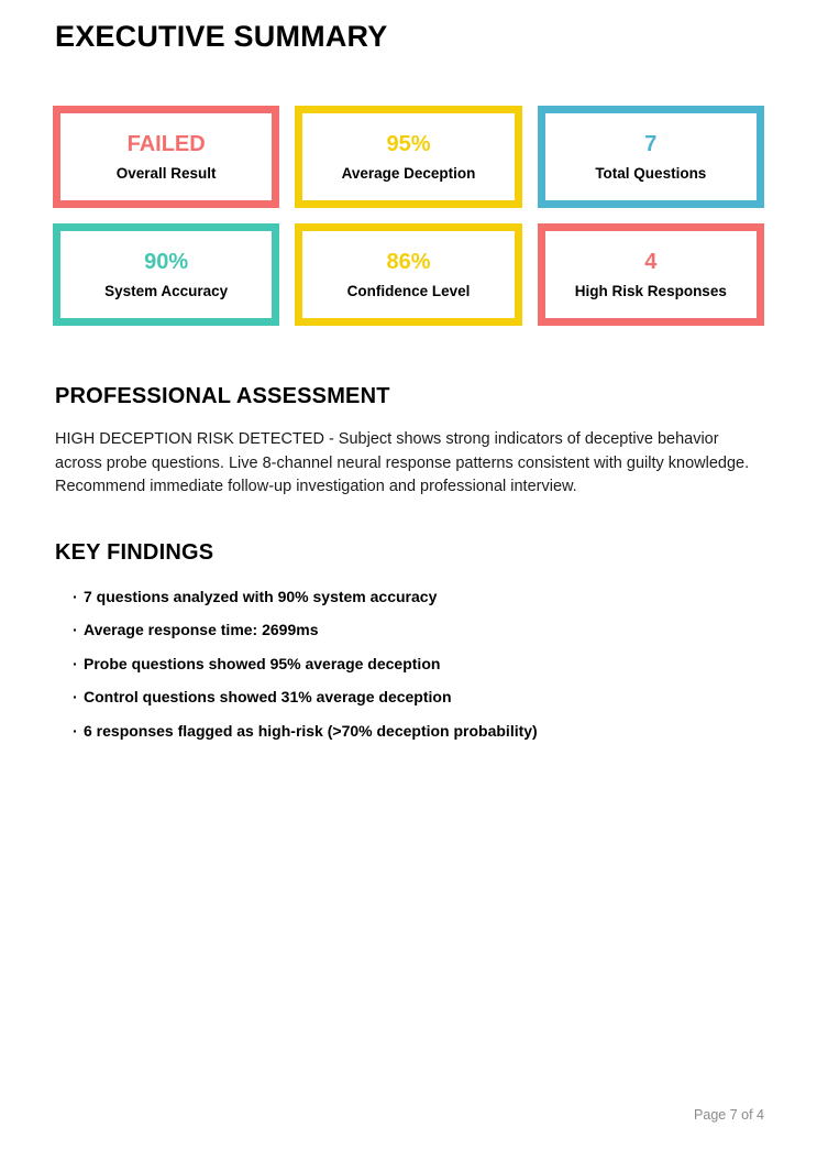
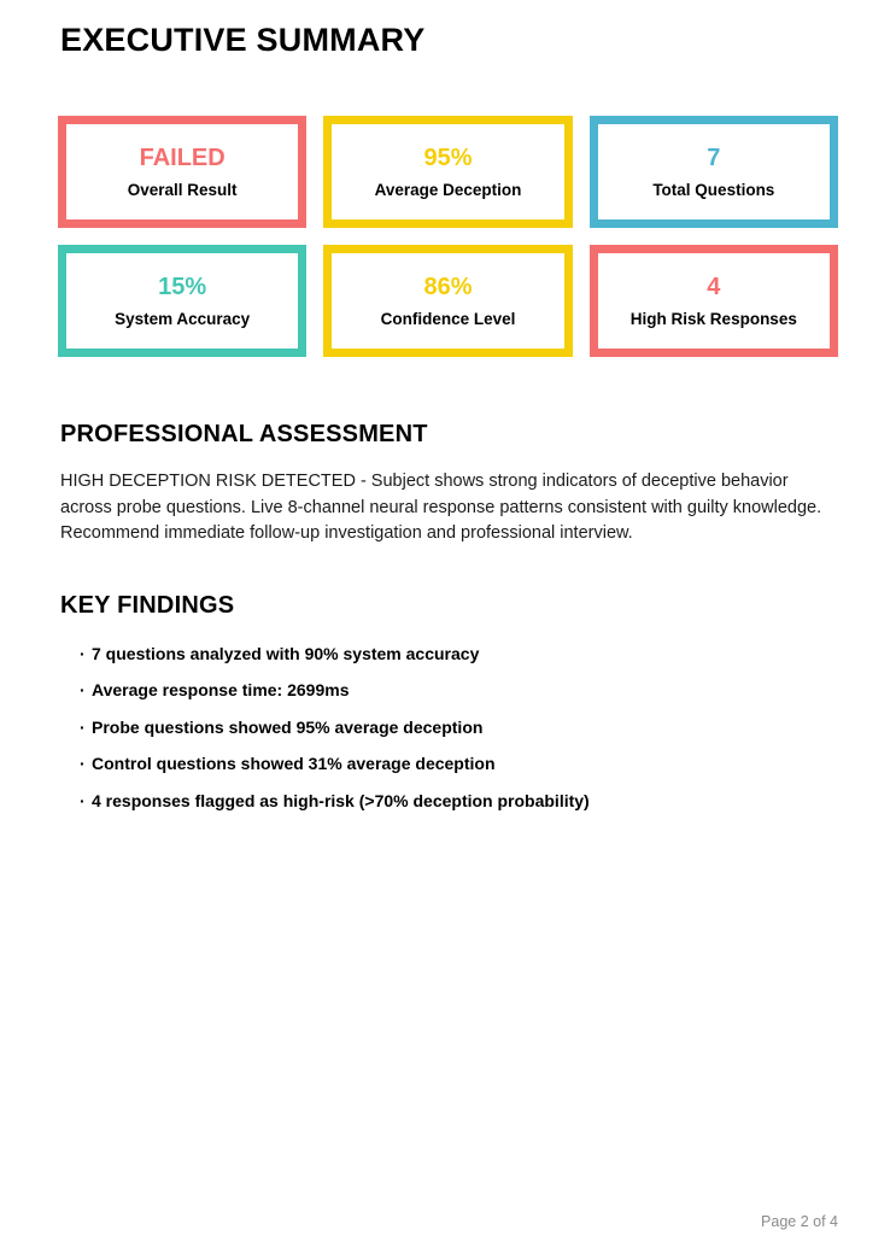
  EXECUTIVE SUMMARY
  FAILED
  Overall Result
  95%
  Average Deception
  7
  Total Questions
- 90%
+ 15%
  System Accuracy
  86%
  Confidence Level
  4
  High Risk Responses
  PROFESSIONAL ASSESSMENT
  HIGH DECEPTION RISK DETECTED - Subject shows strong indicators of deceptive behavior across probe questions. Live 8-channel neural response patterns consistent with guilty knowledge. Recommend immediate follow-up investigation and professional interview.
  KEY FINDINGS
  ·
  7 questions analyzed with 90% system accuracy
  ·
  Average response time: 2699ms
  ·
  Probe questions showed 95% average deception
  ·
  Control questions showed 31% average deception
  ·
- 6 responses flagged as high-risk (>70% deception probability)
+ 4 responses flagged as high-risk (>70% deception probability)
- Page 7 of 4
+ Page 2 of 4
